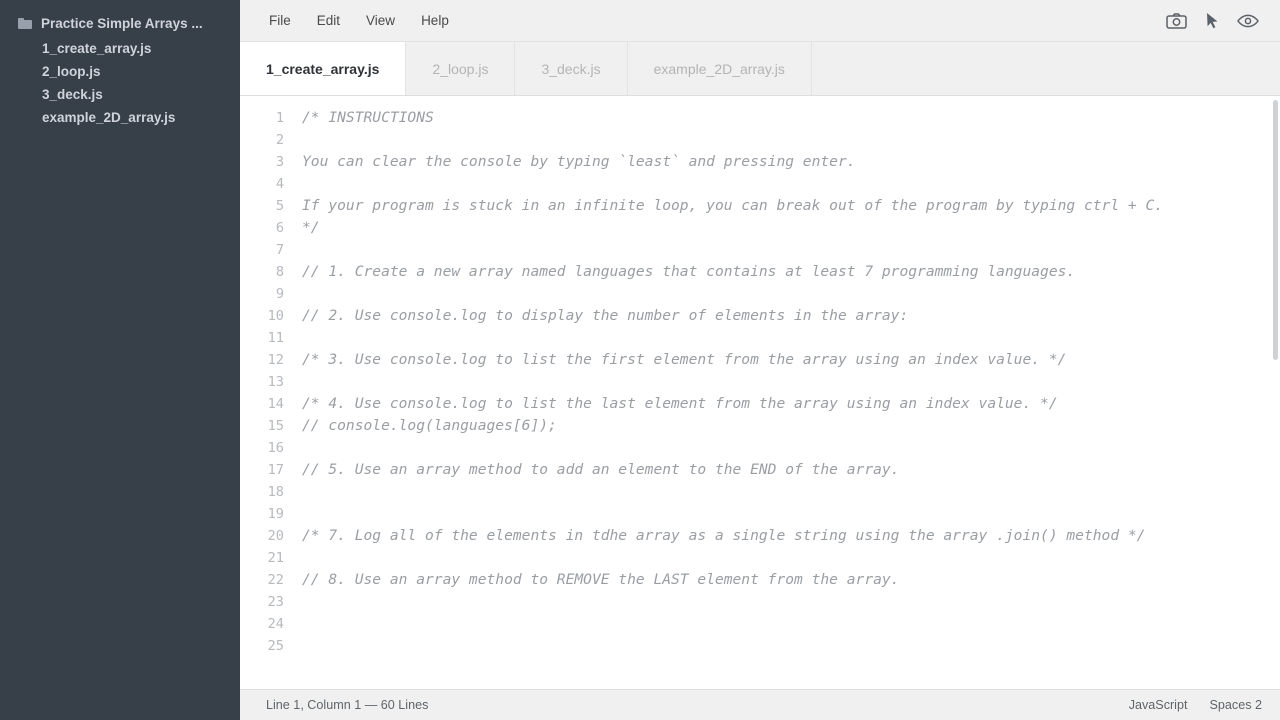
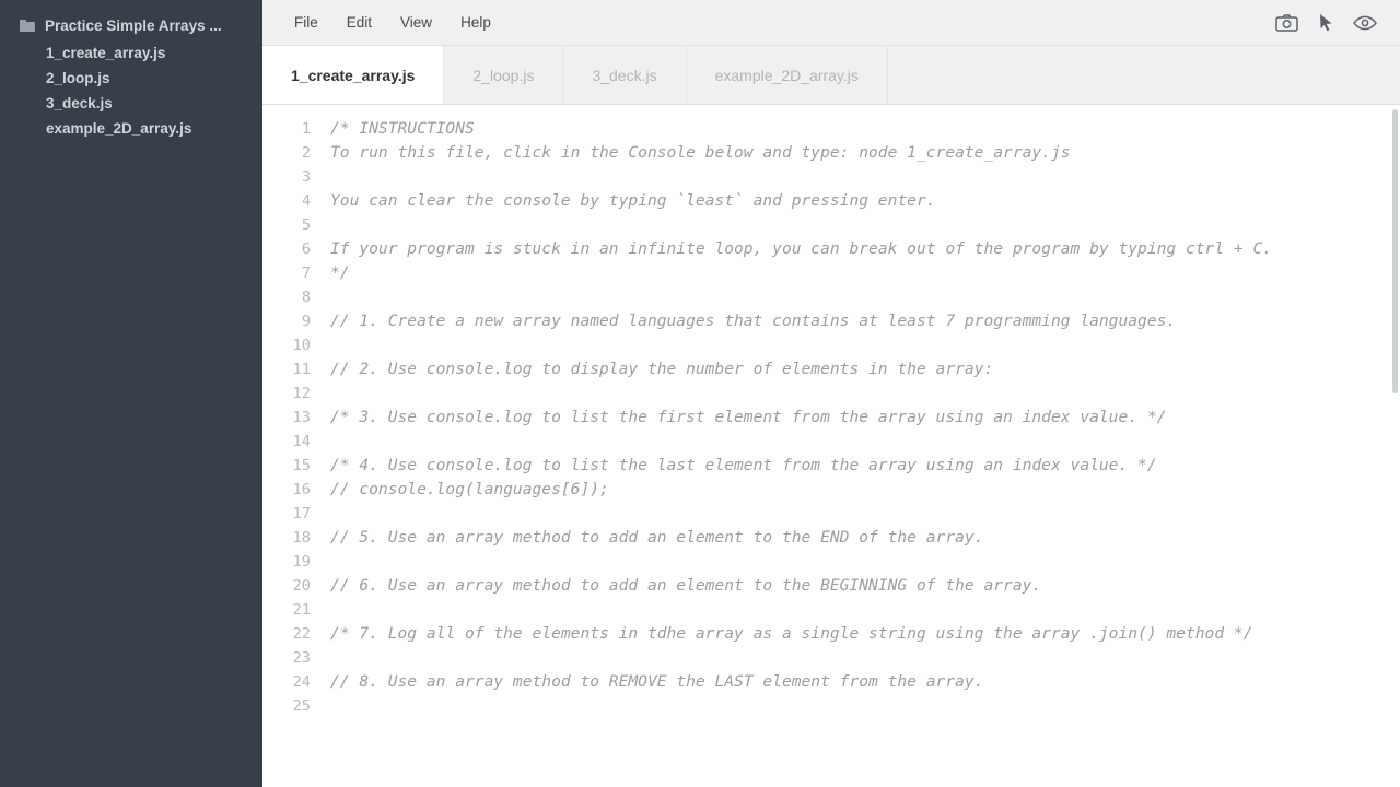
  Practice Simple Arrays ...
  1_create_array.js
  2_loop.js
  3_deck.js
  example_2D_array.js
  File
  Edit
  View
  Help
  1_create_array.js
  2_loop.js
  3_deck.js
  example_2D_array.js
  1
  2
  3
  4
  5
  6
  7
  8
  9
  10
  11
  12
  13
  14
  15
  16
  17
  18
  19
  20
  21
  22
  23
  24
  25
  /* INSTRUCTIONS
+ To run this file, click in the Console below and type: node 1_create_array.js
  You can clear the console by typing `least` and pressing enter.
  If your program is stuck in an infinite loop, you can break out of the program by typing ctrl + C.
  */
  // 1. Create a new array named languages that contains at least 7 programming languages.
  // 2. Use console.log to display the number of elements in the array:
  /* 3. Use console.log to list the first element from the array using an index value. */
  /* 4. Use console.log to list the last element from the array using an index value. */
  // console.log(languages[6]);
  // 5. Use an array method to add an element to the END of the array.
+ // 6. Use an array method to add an element to the BEGINNING of the array.
  /* 7. Log all of the elements in tdhe array as a single string using the array .join() method */
  // 8. Use an array method to REMOVE the LAST element from the array.
- Line 1, Column 1 — 60 Lines
- JavaScript
- Spaces 2
